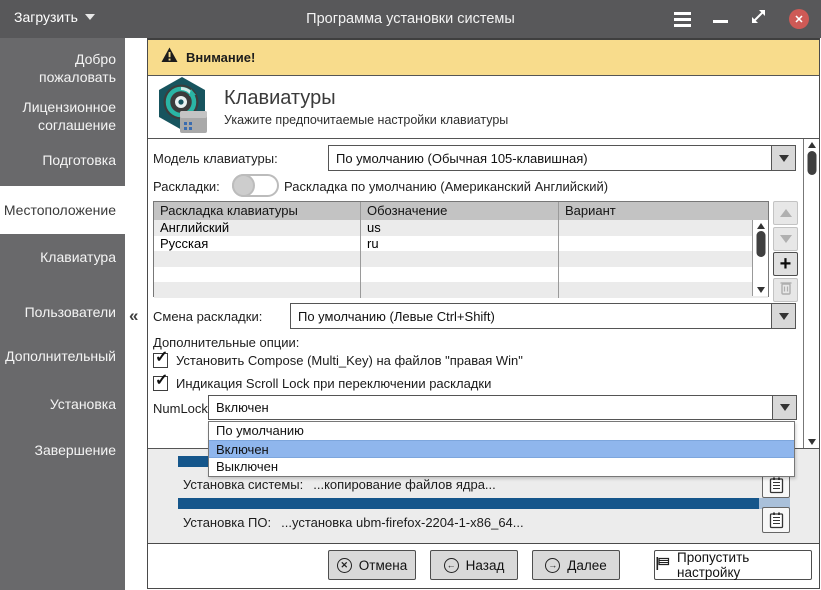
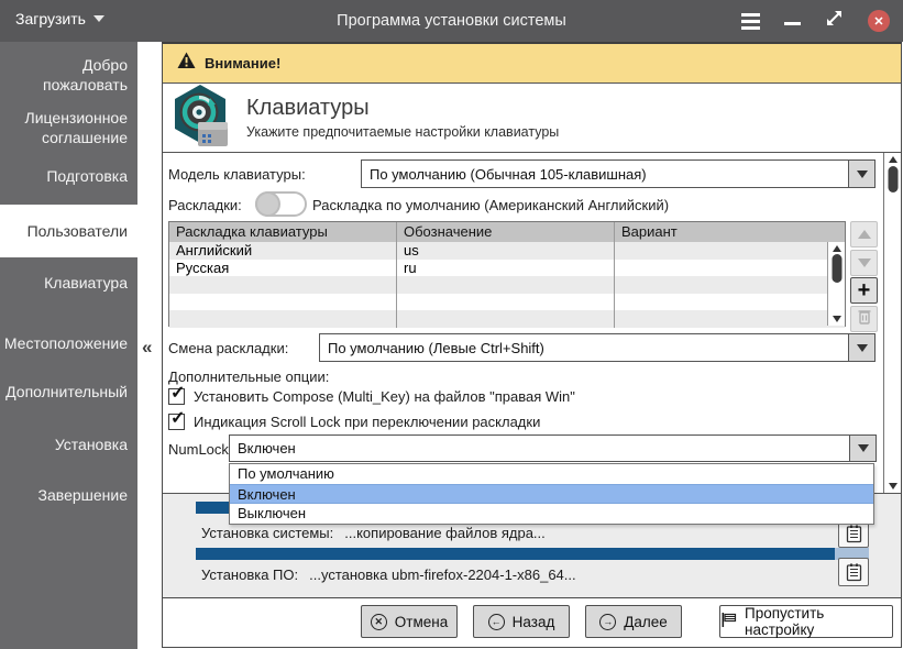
  Загрузить
  Программа установки системы
  ✕
  Добро пожаловать
  Лицензионное соглашение
  Подготовка
- Местоположение
+ Пользователи
  Клавиатура
- Пользователи
+ Местоположение
  Дополнительный
  Установка
  Завершение
  «
  Внимание!
  Клавиатуры
  Укажите предпочитаемые настройки клавиатуры
  Модель клавиатуры:
  По умолчанию (Обычная 105-клавишная)
  Раскладки:
  Раскладка по умолчанию (Американский Английский)
  Раскладка клавиатуры
  Обозначение
  Вариант
  Английский
  us
  Русская
  ru
  +
  Смена раскладки:
  По умолчанию (Левые Ctrl+Shift)
  Дополнительные опции:
  ✓
  Установить Compose (Multi_Key) на файлов "правая Win"
  ✓
  Индикация Scroll Lock при переключении раскладки
  NumLock
  Включен
  По умолчанию
  Включен
  Выключен
  Установка системы:
  ...копирование файлов ядра...
  Установка ПО:
  ...установка ubm-firefox-2204-1-x86_64...
  ✕
  Отмена
  ←
  Назад
  →
  Далее
  Пропустить настройку
